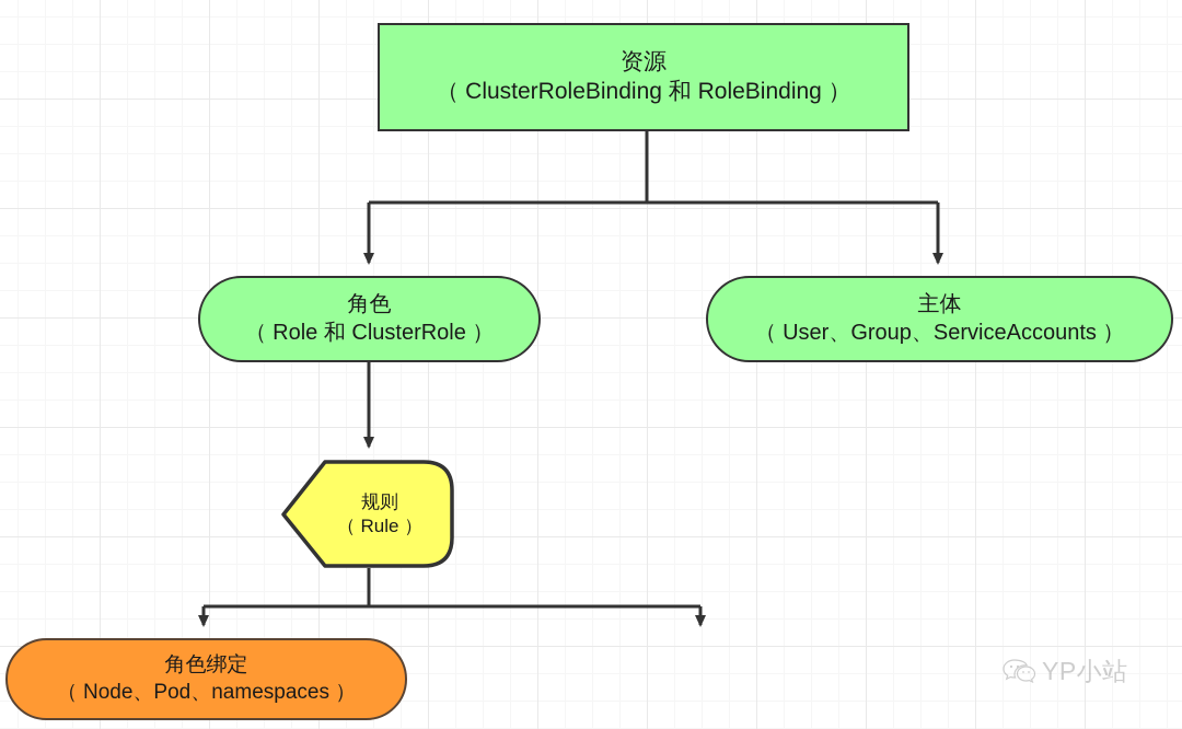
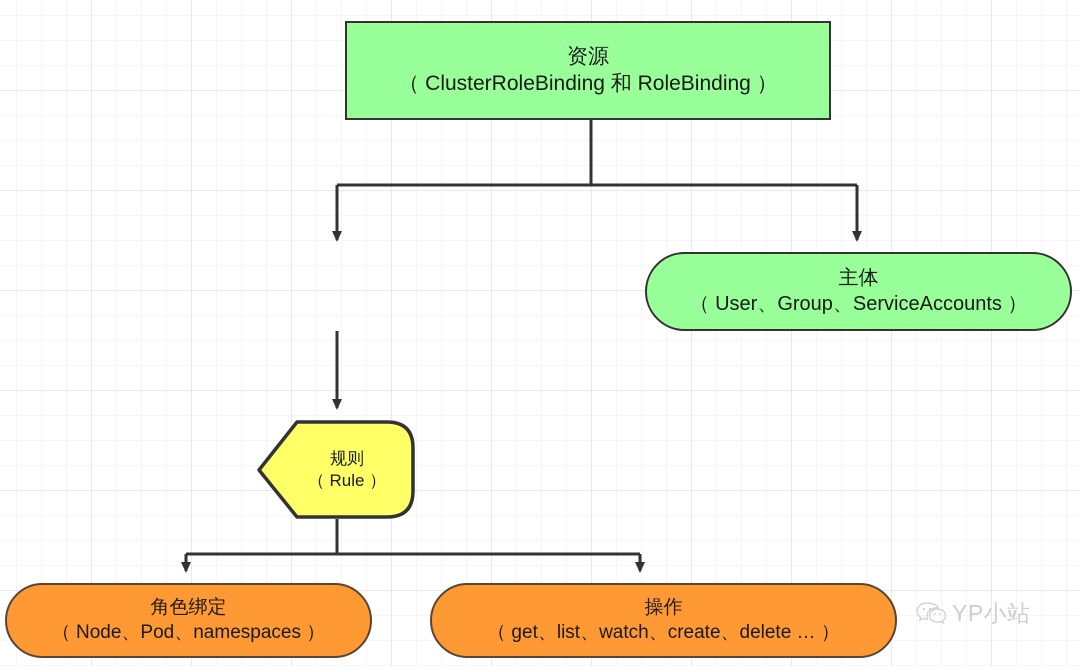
  资源
  （ ClusterRoleBinding 和 RoleBinding ）
- 角色
- （ Role 和 ClusterRole ）
  主体
  （ User、Group、ServiceAccounts ）
  规则
  （ Rule ）
  角色绑定
  （ Node、Pod、namespaces ）
+ 操作
+ （ get、list、watch、create、delete … ）
  YP小站
